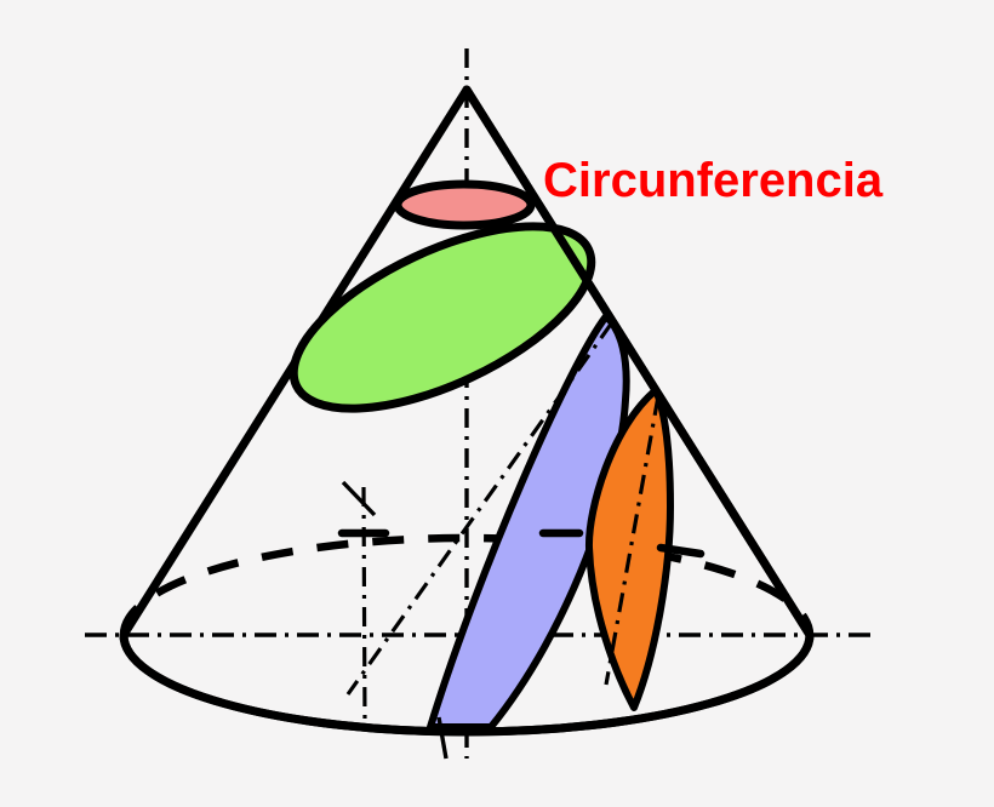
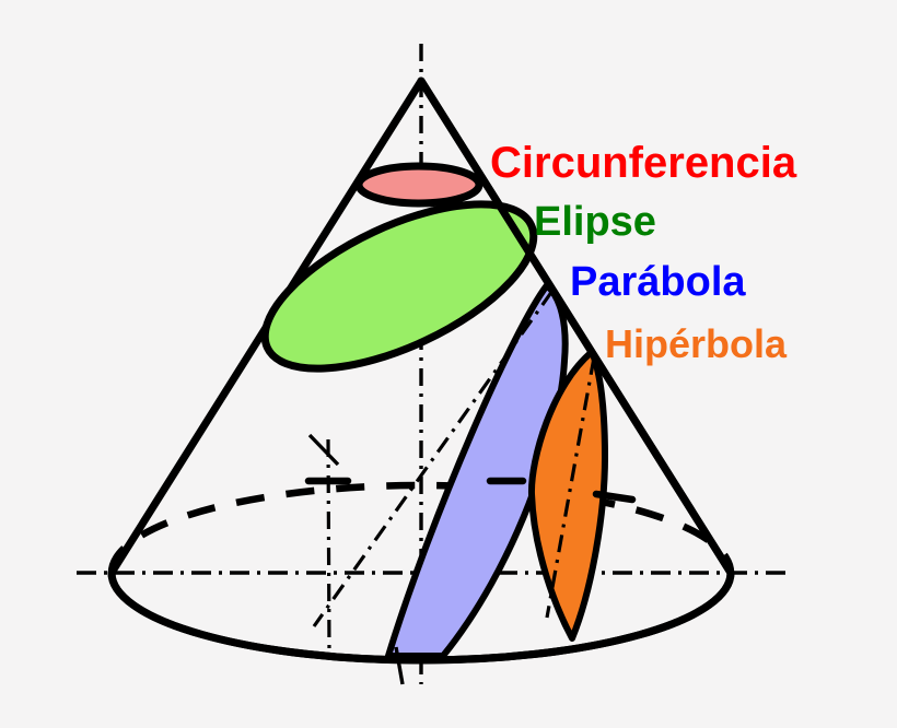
  Circunferencia
+ Elipse
+ Parábola
+ Hipérbola
